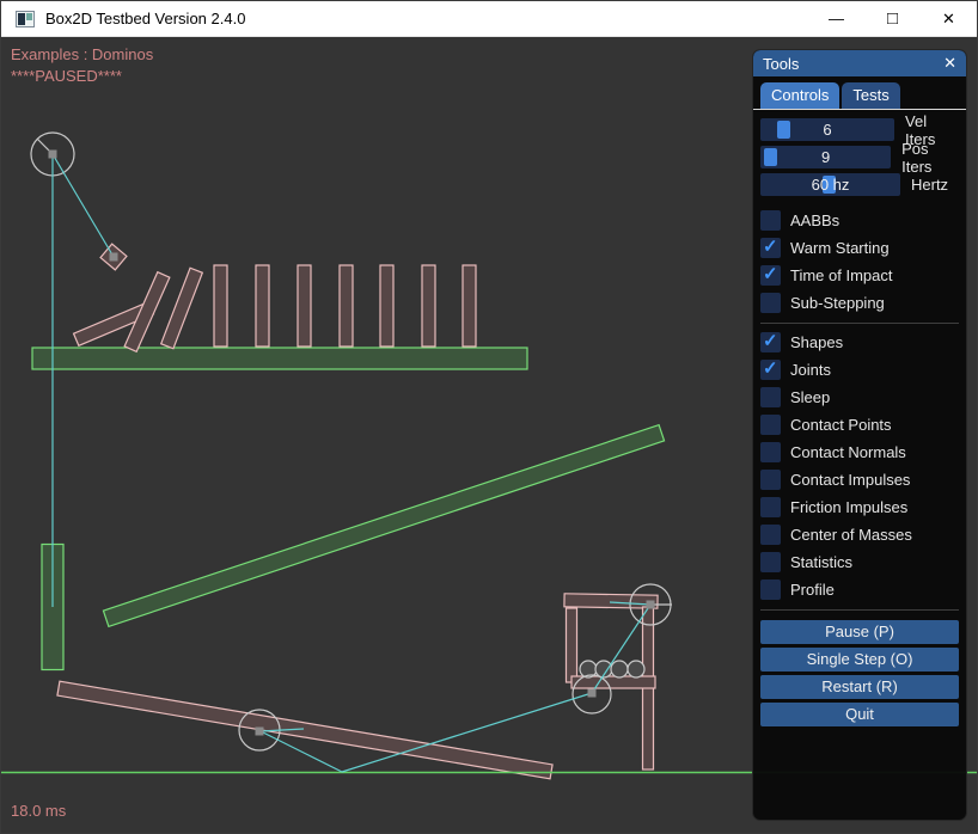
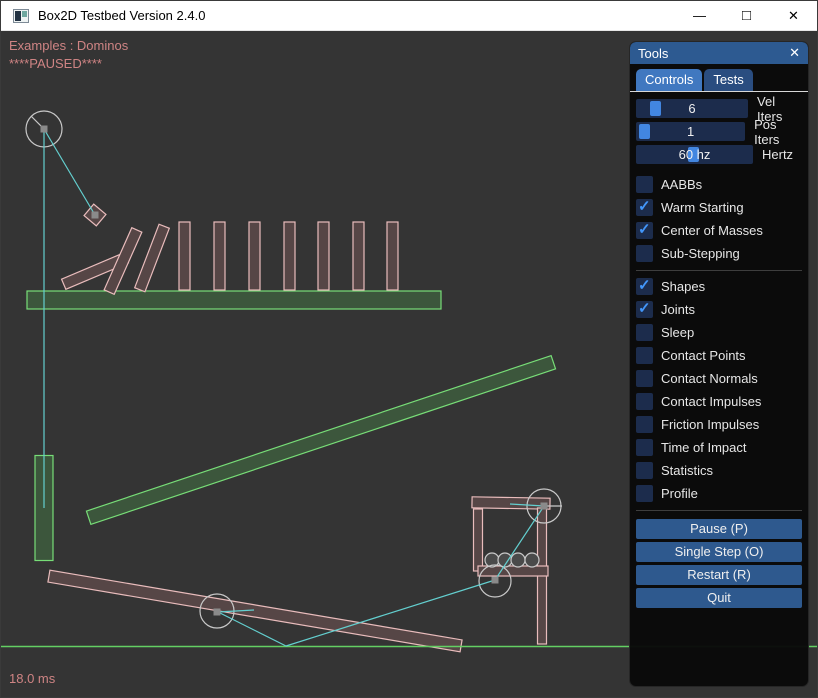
  Box2D Testbed Version 2.4.0
  —
  □
  ✕
  Examples : Dominos
  ****PAUSED****
  18.0 ms
  Tools
  ✕
  Controls
  Tests
  6
  Vel Iters
- 9
+ 1
  Pos Iters
  60 hz
  Hertz
  AABBs
  ✓
  Warm Starting
  ✓
- Time of Impact
+ Center of Masses
  Sub-Stepping
  ✓
  Shapes
  ✓
  Joints
  Sleep
  Contact Points
  Contact Normals
  Contact Impulses
  Friction Impulses
- Center of Masses
+ Time of Impact
  Statistics
  Profile
  Pause (P)
  Single Step (O)
  Restart (R)
  Quit
